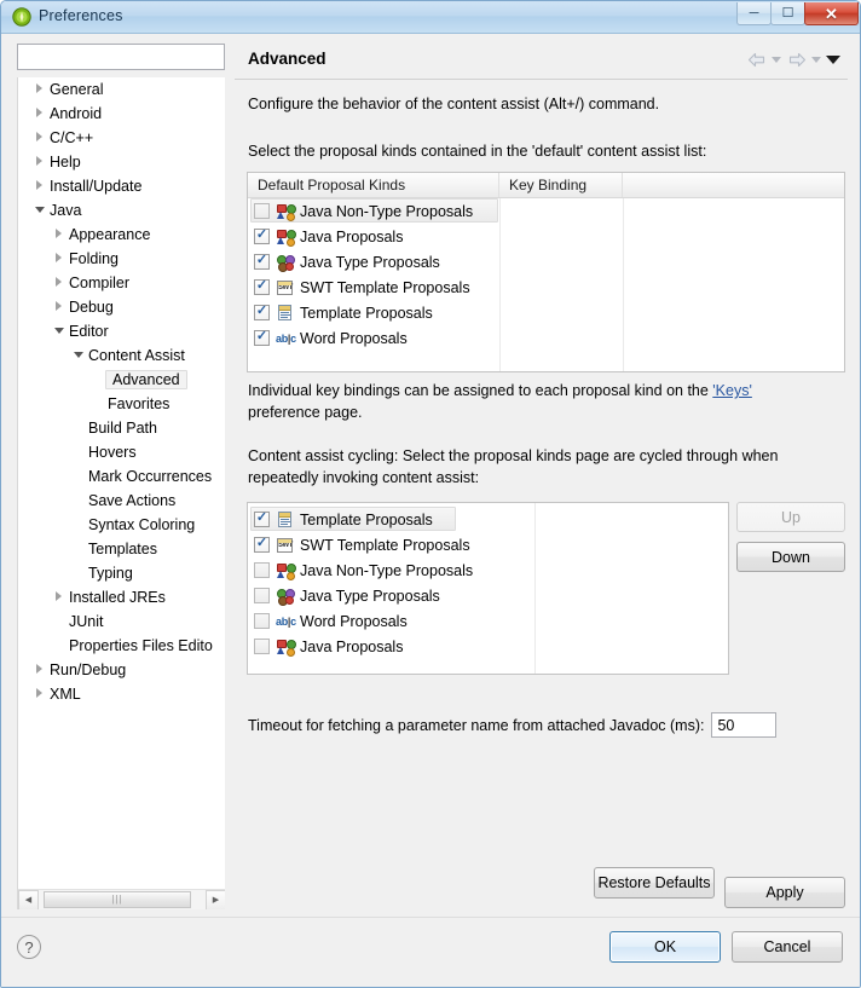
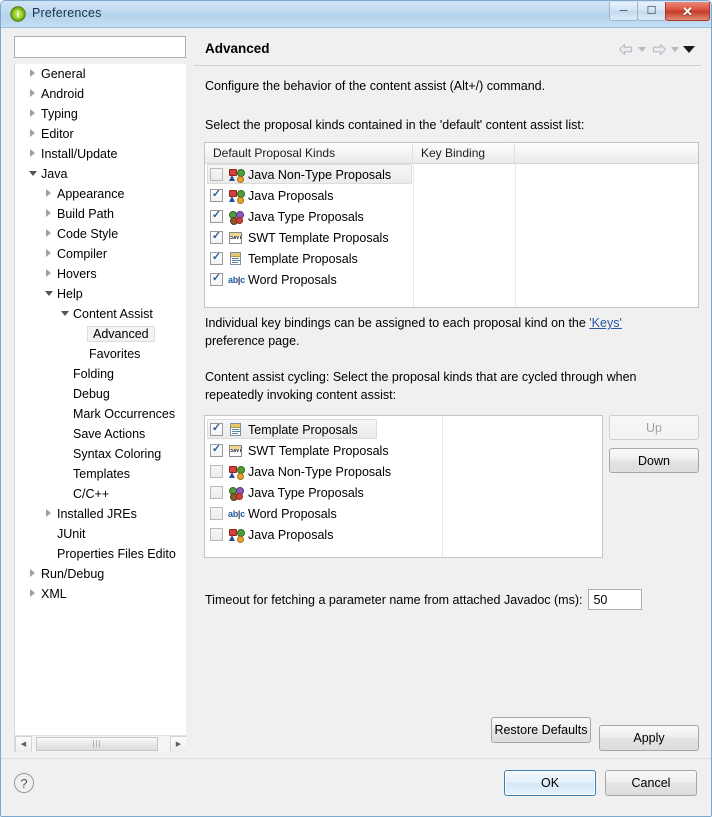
  Preferences
  ─
  ☐
  ✕
  General
  Android
- C/C++
+ Typing
- Help
+ Editor
  Install/Update
  Java
  Appearance
- Folding
+ Build Path
+ Code Style
  Compiler
- Debug
+ Hovers
- Editor
+ Help
  Content Assist
  Advanced
  Favorites
- Build Path
+ Folding
- Hovers
+ Debug
  Mark Occurrences
  Save Actions
  Syntax Coloring
  Templates
- Typing
+ C/C++
  Installed JREs
  JUnit
  Properties Files Edito
  Run/Debug
  XML
  |||
  Advanced
  Configure the behavior of the content assist (Alt+/) command.
  Select the proposal kinds contained in the 'default' content assist list:
  Default Proposal Kinds
  Key Binding
  Java Non-Type Proposals
  ✓
  Java Proposals
  ✓
  Java Type Proposals
  ✓
  SWT Template Proposals
  ✓
  Template Proposals
  ✓
  ab|c
  Word Proposals
  Individual key bindings can be assigned to each proposal kind on the 'Keys' preference page.
- Content assist cycling: Select the proposal kinds page are cycled through when repeatedly invoking content assist:
+ Content assist cycling: Select the proposal kinds that are cycled through when repeatedly invoking content assist:
  ✓
  Template Proposals
  ✓
  SWT Template Proposals
  Java Non-Type Proposals
  Java Type Proposals
  ab|c
  Word Proposals
  Java Proposals
  Up
  Down
  Timeout for fetching a parameter name from attached Javadoc (ms):
  50
  Restore Defaults
  Apply
  ?
  OK
  Cancel
